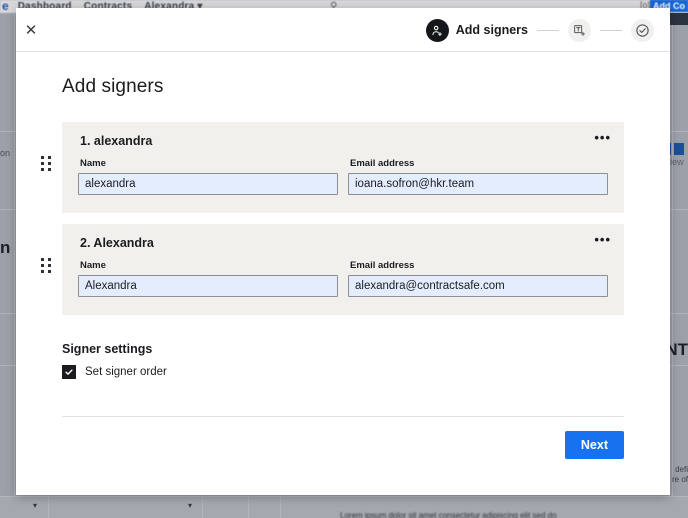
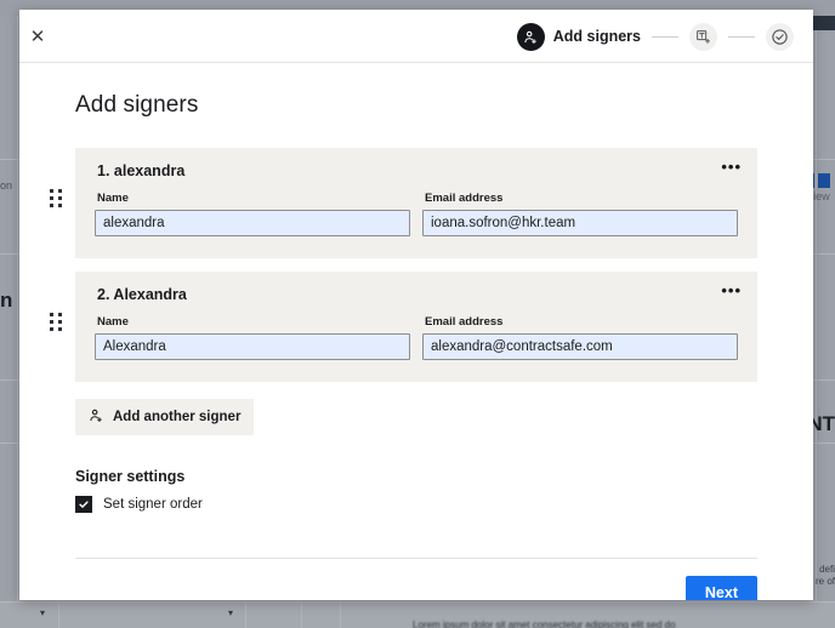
  iew
  on
  n
  NT
  defi
  re of
  ▾
  ▾
  Lorem ipsum dolor sit amet consectetur adipiscing elit sed do
- e
- Dashboard Contracts Alexandra ▾
- ⚲
- [o]
- Add Co
  ✕
  Add signers
  Add signers
  •••
  1. alexandra
  Name
  alexandra
  Email address
  ioana.sofron@hkr.team
  •••
  2. Alexandra
  Name
  Alexandra
  Email address
  alexandra@contractsafe.com
+ Add another signer
  Signer settings
  Set signer order
  Next
